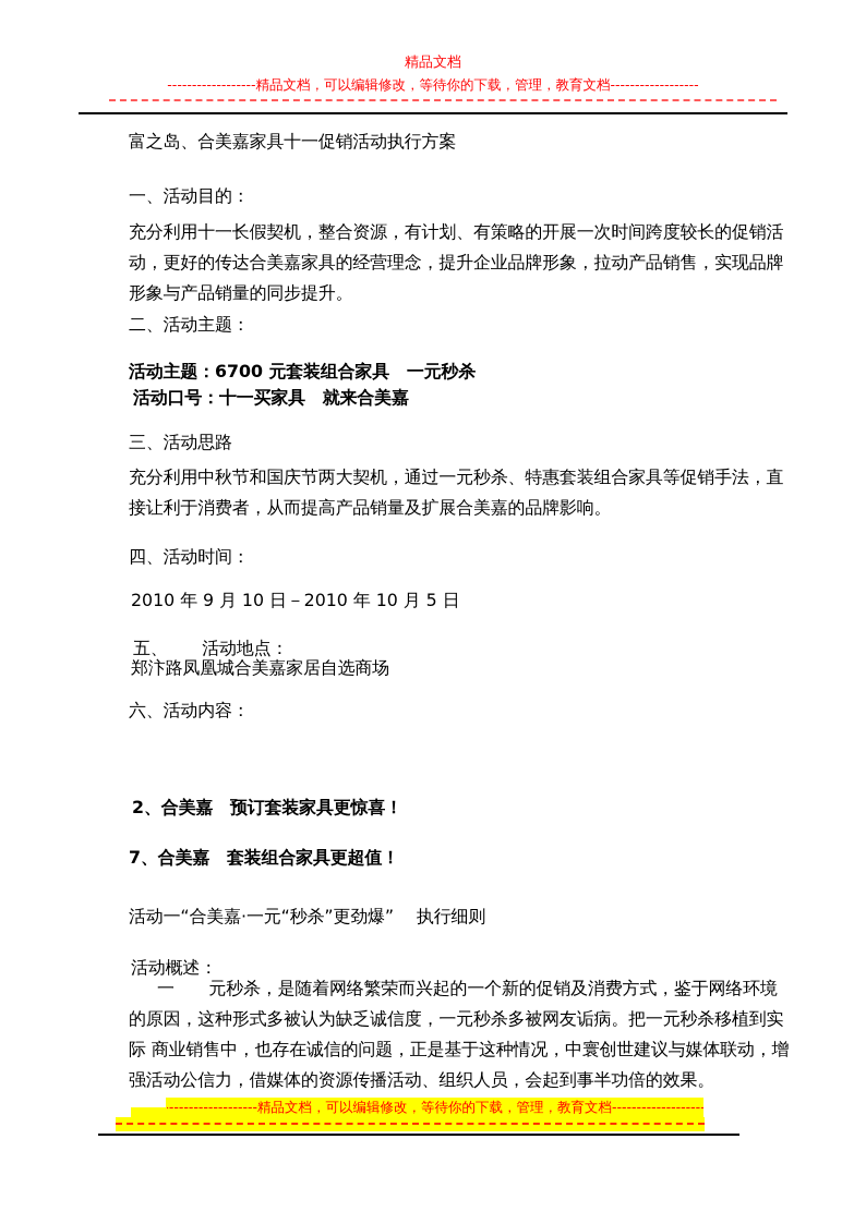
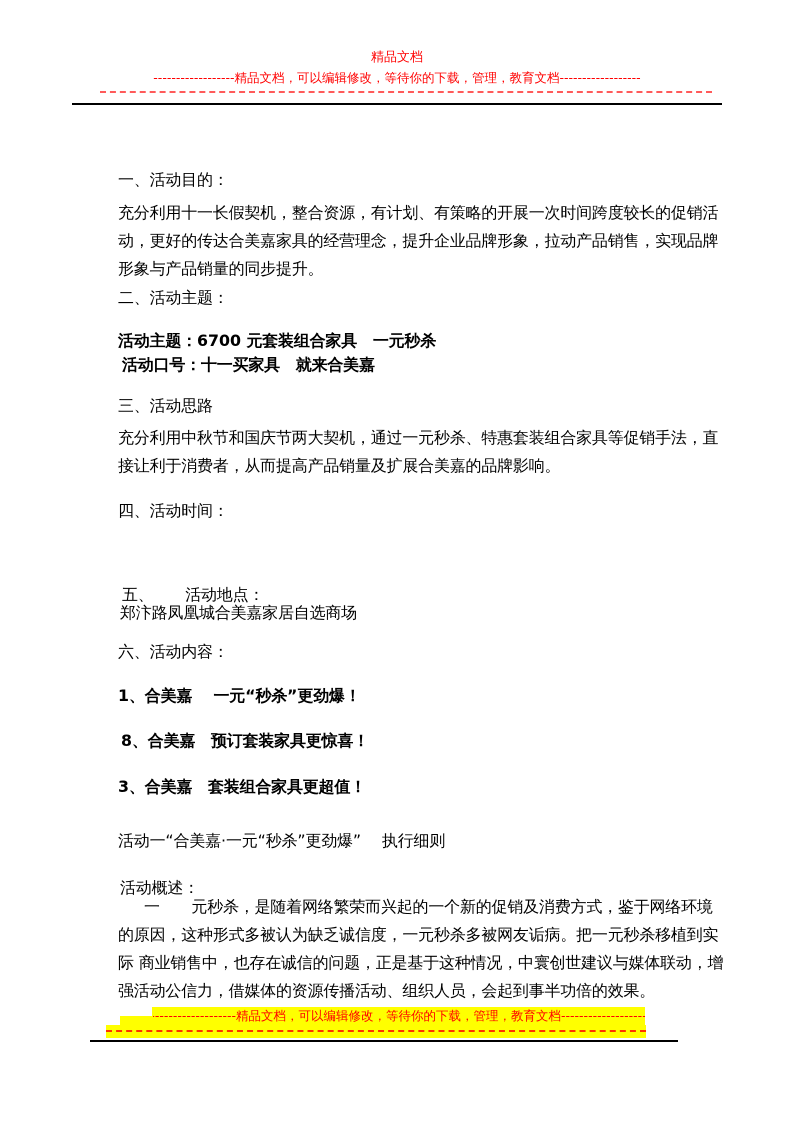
  精品文档
  ------------------精品文档，可以编辑修改，等待你的下载，管理，教育文档------------------
- 富之岛、合美嘉家具十一促销活动执行方案
  一、活动目的：
  充分利用十一长假契机，整合资源，有计划、有策略的开展一次时间跨度较长的促销活动，更好的传达合美嘉家具的经营理念，提升企业品牌形象，拉动产品销售，实现品牌形象与产品销量的同步提升。
  二、活动主题：
  活动主题：6700 元套装组合家具 一元秒杀
  活动口号：十一买家具 就来合美嘉
  三、活动思路
  充分利用中秋节和国庆节两大契机，通过一元秒杀、特惠套装组合家具等促销手法，直接让利于消费者，从而提高产品销量及扩展合美嘉的品牌影响。
  四、活动时间：
- 2010 年 9 月 10 日－2010 年 10 月 5 日
  五、 活动地点：
  郑汴路凤凰城合美嘉家居自选商场
  六、活动内容：
+ 1、合美嘉 一元“秒杀”更劲爆！
- 2、合美嘉 预订套装家具更惊喜！
+ 8、合美嘉 预订套装家具更惊喜！
- 7、合美嘉 套装组合家具更超值！
+ 3、合美嘉 套装组合家具更超值！
  活动一“合美嘉·一元“秒杀”更劲爆” 执行细则
  活动概述：
  一 元秒杀，是随着网络繁荣而兴起的一个新的促销及消费方式，鉴于网络环境的原因，这种形式多被认为缺乏诚信度，一元秒杀多被网友诟病。把一元秒杀移植到实际 商业销售中，也存在诚信的问题，正是基于这种情况，中寰创世建议与媒体联动，增强活动公信力，借媒体的资源传播活动、组织人员，会起到事半功倍的效果。
  -------------------精品文档，可以编辑修改，等待你的下载，管理，教育文档-------------------
